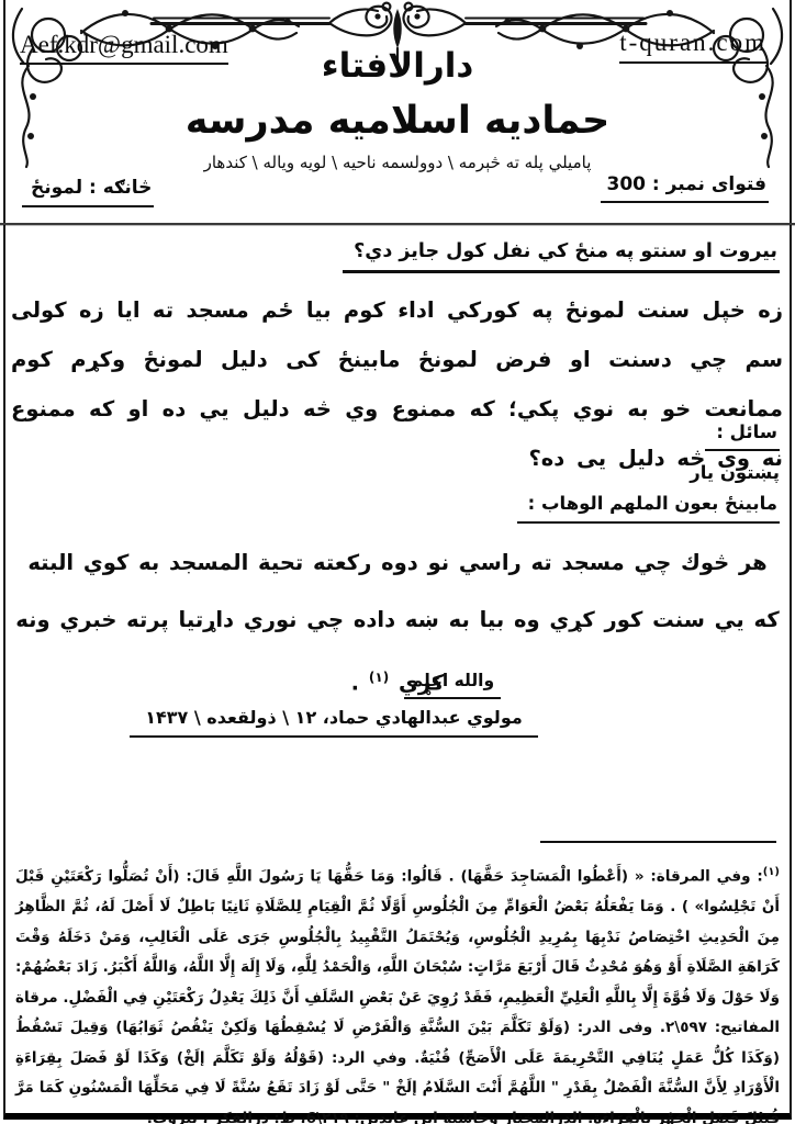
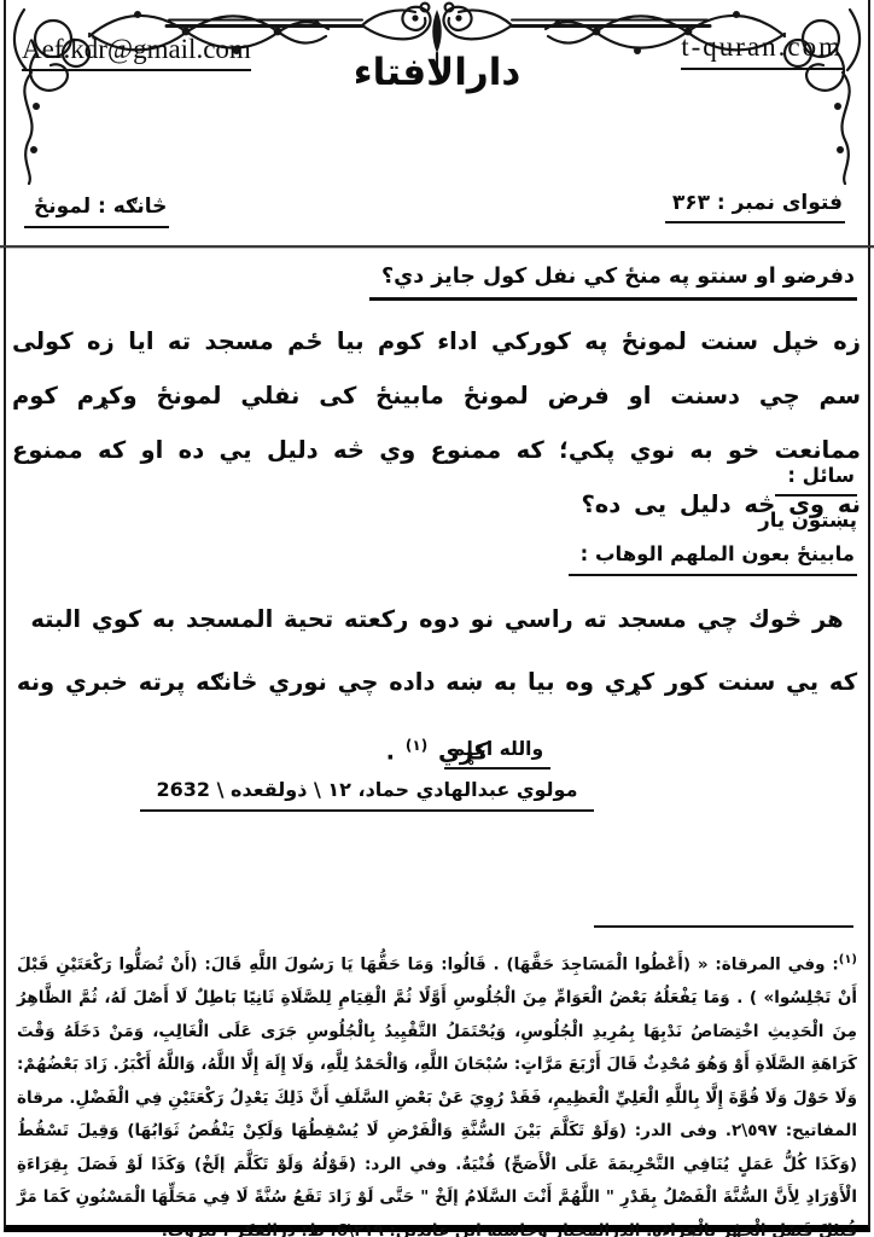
  Aef.kdr@gmail.com
  t-quran.com
  دارالافتاء
- حماديه اسلاميه مدرسه
- پاميلي پله ته څېرمه \ دوولسمه ناحيه \ لويه وياله \ كندهار
- فتواى نمبر : 300
+ فتواى نمبر : ۳۶۳
  څانګه : لمونځ
- بيروت او سنتو په منځ كي نفل كول جايز دي؟
+ دفرضو او سنتو په منځ كي نفل كول جايز دي؟
- زه خپل سنت لمونځ په كوركي اداء كوم بيا ځم مسجد ته ايا زه كولى سم چي دسنت او فرض لمونځ مابينځ كى دليل لمونځ وكړم كوم ممانعت خو به نوي پكي؛ كه ممنوع وي څه دليل يي ده او كه ممنوع نه وى څه دليل يى ده؟
+ زه خپل سنت لمونځ په كوركي اداء كوم بيا ځم مسجد ته ايا زه كولى سم چي دسنت او فرض لمونځ مابينځ كى نفلي لمونځ وكړم كوم ممانعت خو به نوي پكي؛ كه ممنوع وي څه دليل يي ده او كه ممنوع نه وى څه دليل يى ده؟
  سائل :
  پښتون يار
  مابينځ بعون الملهم الوهاب :
- هر څوك چي مسجد ته راسي نو دوه ركعته تحية المسجد به كوي البته كه يي سنت كور كړي وه بيا به ښه داده چي نوري داړتيا پرته خبري ونه كړي (١) .
+ هر څوك چي مسجد ته راسي نو دوه ركعته تحية المسجد به كوي البته كه يي سنت كور كړي وه بيا به ښه داده چي نوري څانګه پرته خبري ونه كړي (١) .
  والله اعلم
- مولوي عبدالهادي حماد، ۱۲ \ ذولقعده \ ۱۴۳۷
+ مولوي عبدالهادي حماد، ۱۲ \ ذولقعده \ 2632
  (١): وفي المرقاة: « (أَعْطُوا الْمَسَاجِدَ حَقَّهَا) . قَالُوا: وَمَا حَقُّهَا يَا رَسُولَ اللَّهِ قَالَ: (أَنْ تُصَلُّوا رَكْعَتَيْنِ قَبْلَ أَنْ تَجْلِسُوا» ) . وَمَا يَفْعَلُهُ بَعْضُ الْعَوَامِّ مِنَ الْجُلُوسِ أَوَّلًا ثُمَّ الْقِيَامِ لِلصَّلَاةِ ثَانِيًا بَاطِلٌ لَا أَصْلَ لَهُ، ثُمَّ الظَّاهِرُ مِنَ الْحَدِيثِ اخْتِصَاصُ نَدْبِهَا بِمُرِيدِ الْجُلُوسِ، وَيُحْتَمَلُ التَّقْيِيدُ بِالْجُلُوسِ جَرَى عَلَى الْغَالِبِ، وَمَنْ دَخَلَهُ وَقْتَ كَرَاهَةِ الصَّلَاةِ أَوْ وَهُوَ مُحْدِثٌ قَالَ أَرْبَعَ مَرَّاتٍ: سُبْحَانَ اللَّهِ، وَالْحَمْدُ لِلَّهِ، وَلَا إِلَهَ إِلَّا اللَّهُ، وَاللَّهُ أَكْبَرُ. زَادَ بَعْضُهُمْ: وَلَا حَوْلَ وَلَا قُوَّةَ إِلَّا بِاللَّهِ الْعَلِيِّ الْعَظِيمِ، فَقَدْ رُوِيَ عَنْ بَعْضِ السَّلَفِ أَنَّ ذَلِكَ يَعْدِلُ رَكْعَتَيْنِ فِي الْفَضْلِ. مرقاة المفاتيح: ٥٩٧\٢. وفى الدر: (وَلَوْ تَكَلَّمَ بَيْنَ السُّنَّةِ وَالْفَرْضِ لَا يُسْقِطُهَا وَلَكِنْ يَنْقُصُ ثَوَابُهَا) وَقِيلَ تَسْقُطُ (وَكَذَا كُلُّ عَمَلٍ يُنَافِي التَّحْرِيمَةَ عَلَى الْأَصَحِّ) قُنْيَةٌ. وفي الرد: (قَوْلُهُ وَلَوْ تَكَلَّمَ إلَخْ) وَكَذَا لَوْ فَصَلَ بِقِرَاءَةِ الْأَوْرَادِ لِأَنَّ السُّنَّةَ الْفَصْلُ بِقَدْرِ " اللَّهُمَّ أَنْتَ السَّلَامُ إلَخْ " حَتَّى لَوْ زَادَ تَقَعُ سُنَّةً لَا فِي مَحَلِّهَا الْمَسْنُونِ كَمَا مَرَّ قُبَيْلَ فَصْلِ الْجَهْرِ بِالْقِرَاءَةِ. الدرالمختار وحاشية ابن عابدين: ٢١٩\6، ط: درالفكر ، بيروت.
